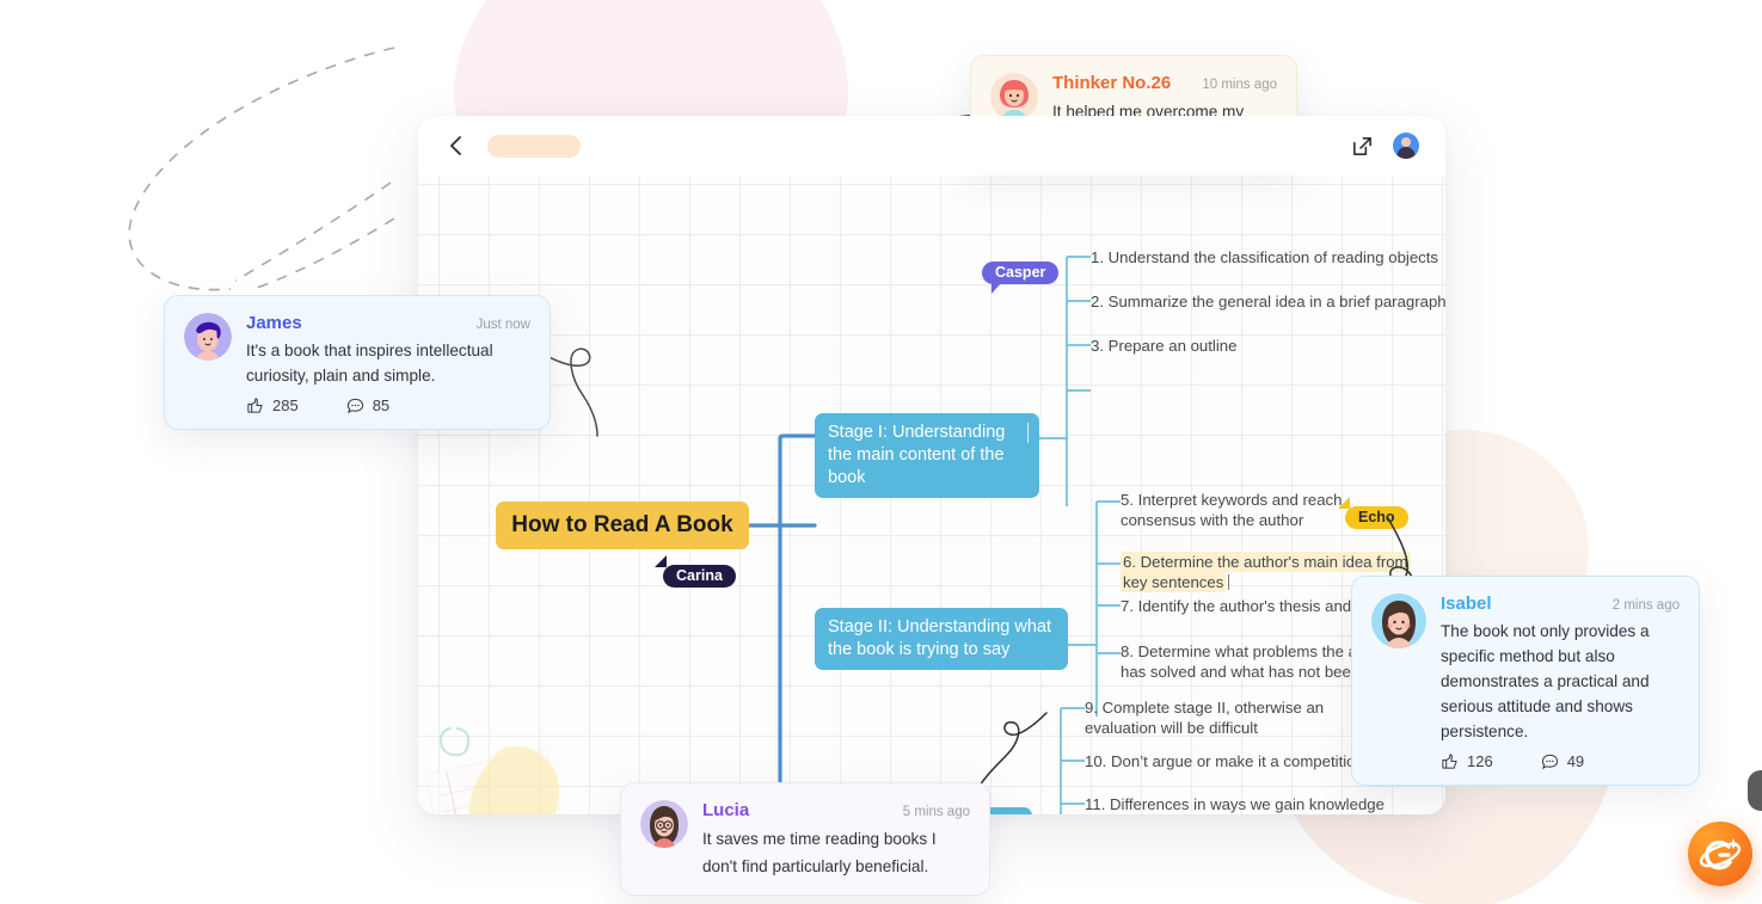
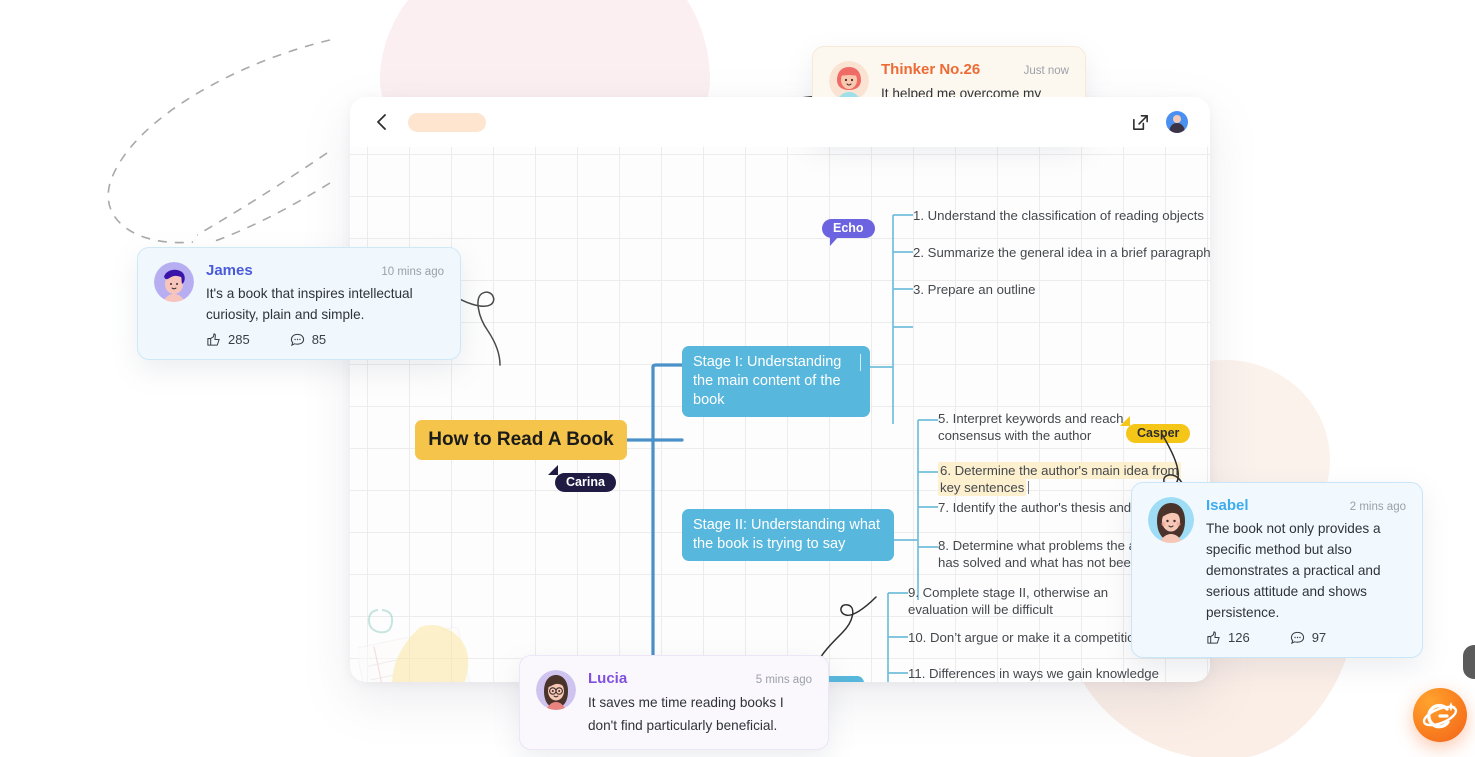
  How to Read A Book
  Carina
  Stage I: Understanding the main content of the book
- Casper
+ Echo
  1. Understand the classification of reading objects
  2. Summarize the general idea in a brief paragraph
  3. Prepare an outline
  Stage II: Understanding what the book is trying to say
  5. Interpret keywords and reac consensus with the author
  6. Determine the author's main idea from key sentences
- Echo
+ Casper
  7. Identify the author's thesis and
  8. Determine what problems the has solved and what has not bee
  9. Complete stage II, otherwise an evaluation will be difficult
  10. Don’t argue or make it a competiti
  Thinker No.26
- 10 mins ago
+ Just now
  James
- Just now
+ 10 mins ago
  It's a book that inspires intellectual curiosity, plain and simple.
  285
  85
  Isabel
  2 mins ago
  The book not only provides a specific method but also demonstrates a practical and serious attitude and shows persistence.
  126
- 49
+ 97
  Lucia
  5 mins ago
  It saves me time reading books I don't find particularly beneficial.
